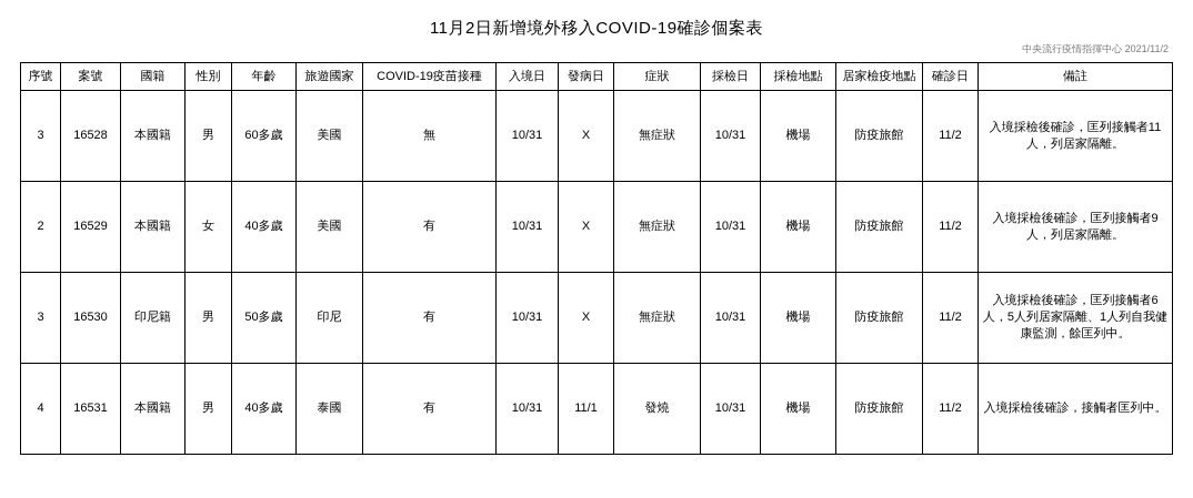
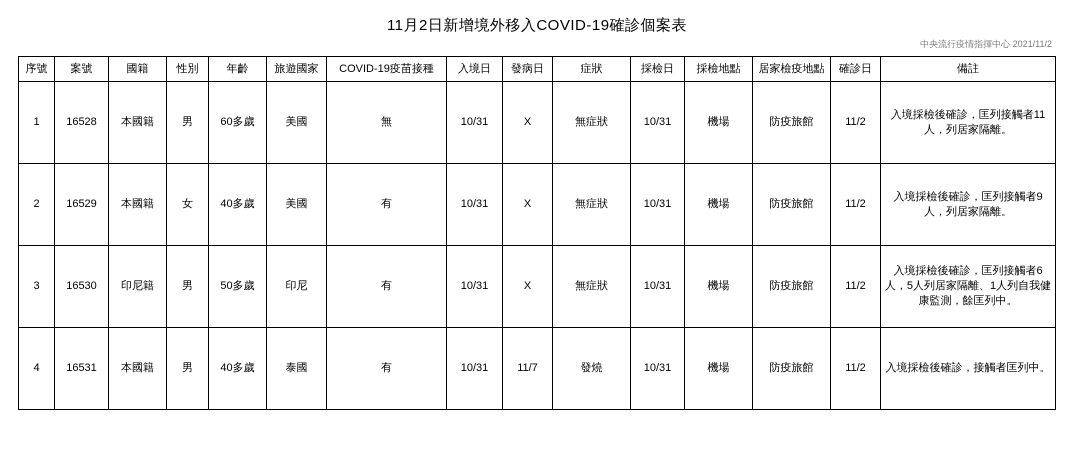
  11月2日新增境外移入COVID-19確診個案表
  中央流行疫情指揮中心 2021/11/2
  序號	案號	國籍	性別	年齡	旅遊國家	COVID-19疫苗接種	入境日	發病日	症狀	採檢日	採檢地點	居家檢疫地點	確診日	備註
- 3	16528	本國籍	男	60多歲	美國	無	10/31	X	無症狀	10/31	機場	防疫旅館	11/2	入境採檢後確診，匡列接觸者11人，列居家隔離。
+ 1	16528	本國籍	男	60多歲	美國	無	10/31	X	無症狀	10/31	機場	防疫旅館	11/2	入境採檢後確診，匡列接觸者11人，列居家隔離。
  2	16529	本國籍	女	40多歲	美國	有	10/31	X	無症狀	10/31	機場	防疫旅館	11/2	入境採檢後確診，匡列接觸者9人，列居家隔離。
  3	16530	印尼籍	男	50多歲	印尼	有	10/31	X	無症狀	10/31	機場	防疫旅館	11/2	入境採檢後確診，匡列接觸者6人，5人列居家隔離、1人列自我健康監測，餘匡列中。
- 4	16531	本國籍	男	40多歲	泰國	有	10/31	11/1	發燒	10/31	機場	防疫旅館	11/2	入境採檢後確診，接觸者匡列中。
+ 4	16531	本國籍	男	40多歲	泰國	有	10/31	11/7	發燒	10/31	機場	防疫旅館	11/2	入境採檢後確診，接觸者匡列中。
